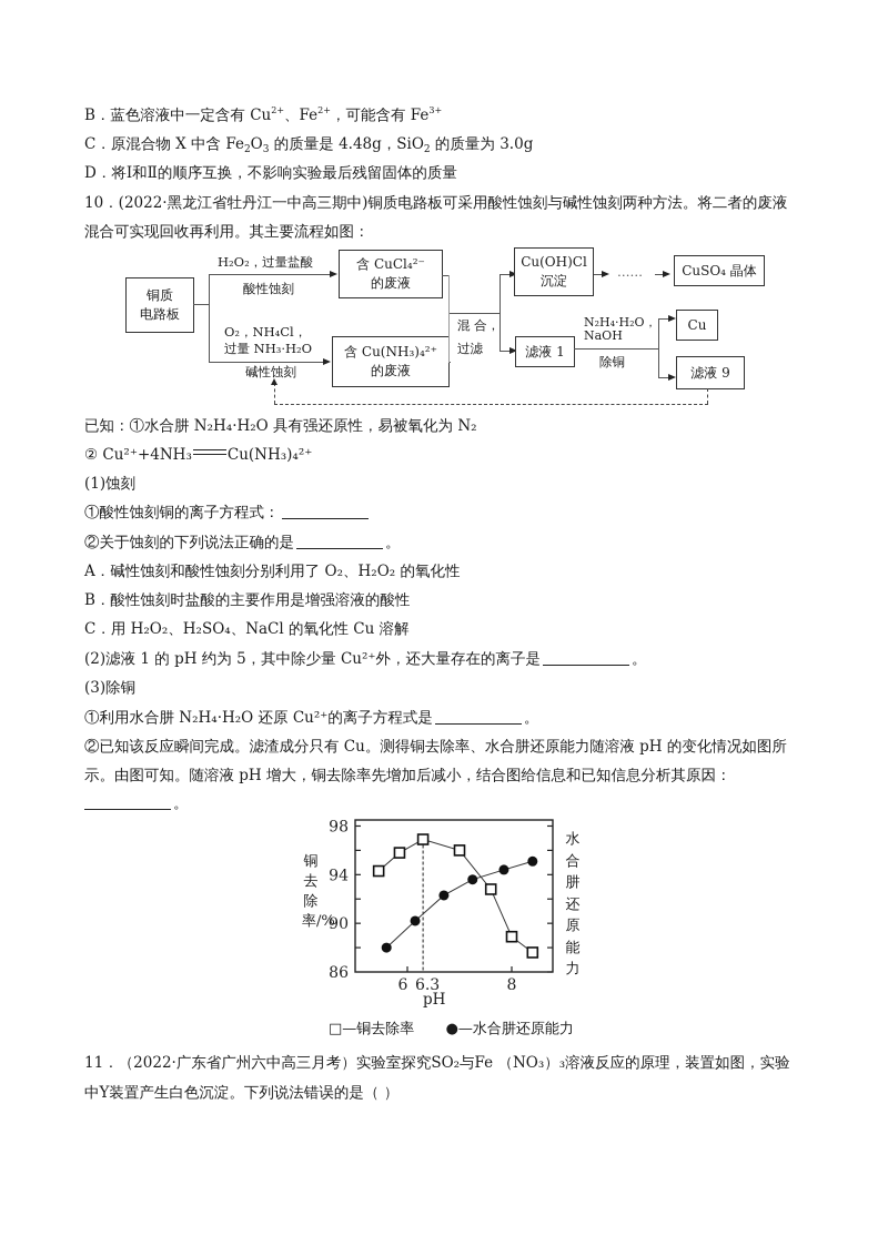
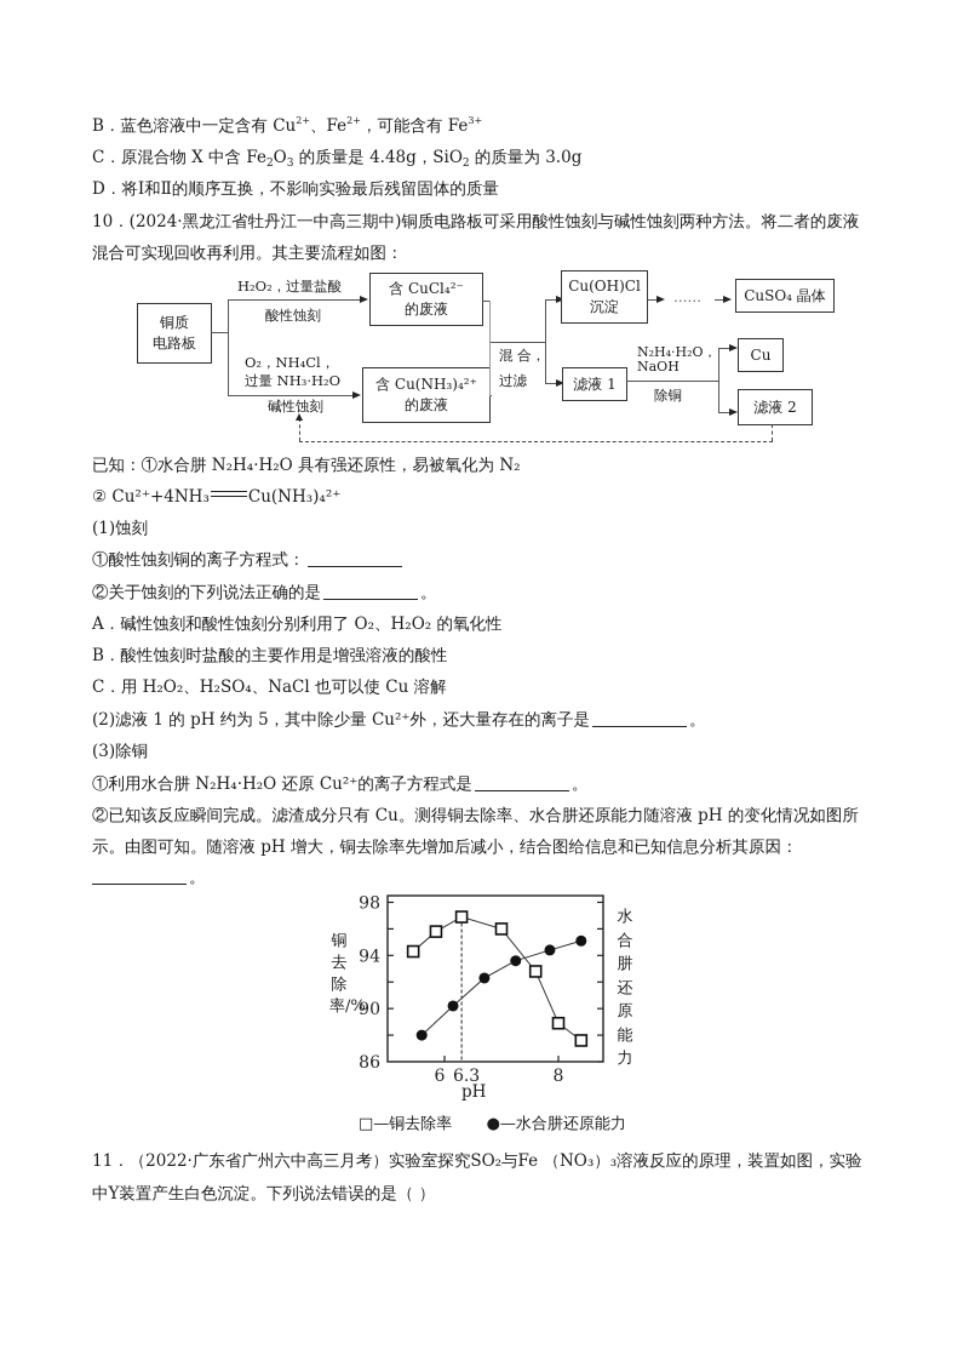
  B．蓝色溶液中一定含有 Cu2+、Fe2+，可能含有 Fe3+
  C．原混合物 X 中含 Fe2O3 的质量是 4.48g，SiO2 的质量为 3.0g
  D．将Ⅰ和Ⅱ的顺序互换，不影响实验最后残留固体的质量
- 10．(2022·黑龙江省牡丹江一中高三期中)铜质电路板可采用酸性蚀刻与碱性蚀刻两种方法。将二者的废液
+ 10．(2024·黑龙江省牡丹江一中高三期中)铜质电路板可采用酸性蚀刻与碱性蚀刻两种方法。将二者的废液
  混合可实现回收再利用。其主要流程如图：
  铜质
  电路板
  H₂O₂，过量盐酸
  酸性蚀刻
  O₂，NH₄Cl，
  过量 NH₃·H₂O
  碱性蚀刻
  含 CuCl₄²⁻
  的废液
  含 Cu(NH₃)₄²⁺
  的废液
  混 合，
  过滤
  Cu(OH)Cl
  沉淀
  ……
  CuSO₄ 晶体
  滤液 1
  N₂H₄·H₂O，
  NaOH
  除铜
  Cu
- 滤液 9
+ 滤液 2
  已知：①水合肼 N₂H₄·H₂O 具有强还原性，易被氧化为 N₂
  ② Cu²⁺+4NH₃ Cu(NH₃)₄²⁺
  (1)蚀刻
  ①酸性蚀刻铜的离子方程式：
  ②关于蚀刻的下列说法正确的是 。
  A．碱性蚀刻和酸性蚀刻分别利用了 O₂、H₂O₂ 的氧化性
  B．酸性蚀刻时盐酸的主要作用是增强溶液的酸性
- C．用 H₂O₂、H₂SO₄、NaCl 的氧化性 Cu 溶解
+ C．用 H₂O₂、H₂SO₄、NaCl 也可以使 Cu 溶解
  (2)滤液 1 的 pH 约为 5，其中除少量 Cu²⁺外，还大量存在的离子是 。
  (3)除铜
  ①利用水合肼 N₂H₄·H₂O 还原 Cu²⁺的离子方程式是 。
  ②已知该反应瞬间完成。滤渣成分只有 Cu。测得铜去除率、水合肼还原能力随溶液 pH 的变化情况如图所
  示。由图可知。随溶液 pH 增大，铜去除率先增加后减小，结合图给信息和已知信息分析其原因：
  。
  86
  90
  94
  98
  6
  6.3
  8
  铜去除率/%
  水合肼还原能力
  pH
  □—铜去除率 ●—水合肼还原能力
  11．（2022·广东省广州六中高三月考）实验室探究SO₂与Fe （NO₃）₃溶液反应的原理，装置如图，实验
  中Y装置产生白色沉淀。下列说法错误的是（ ）
